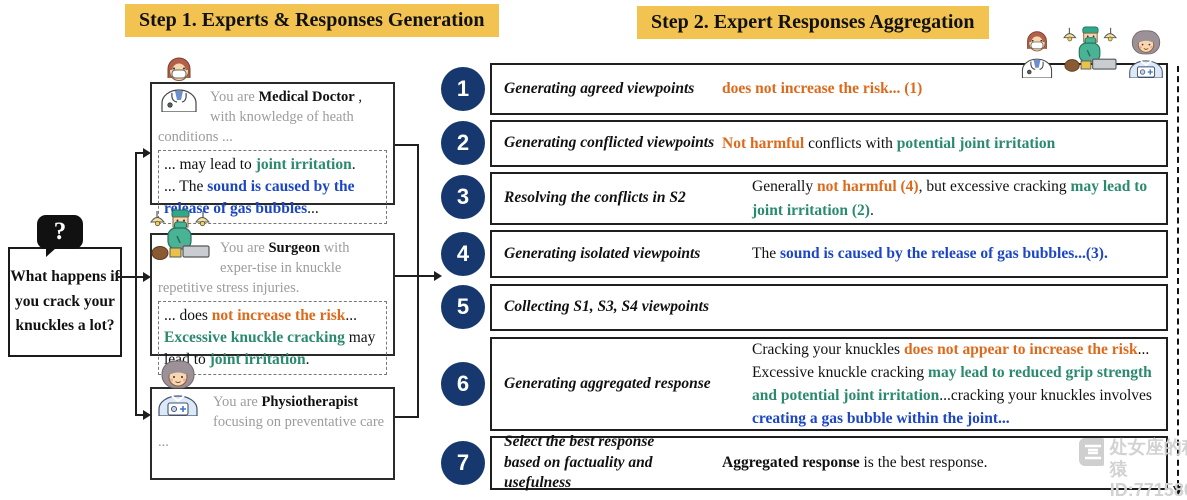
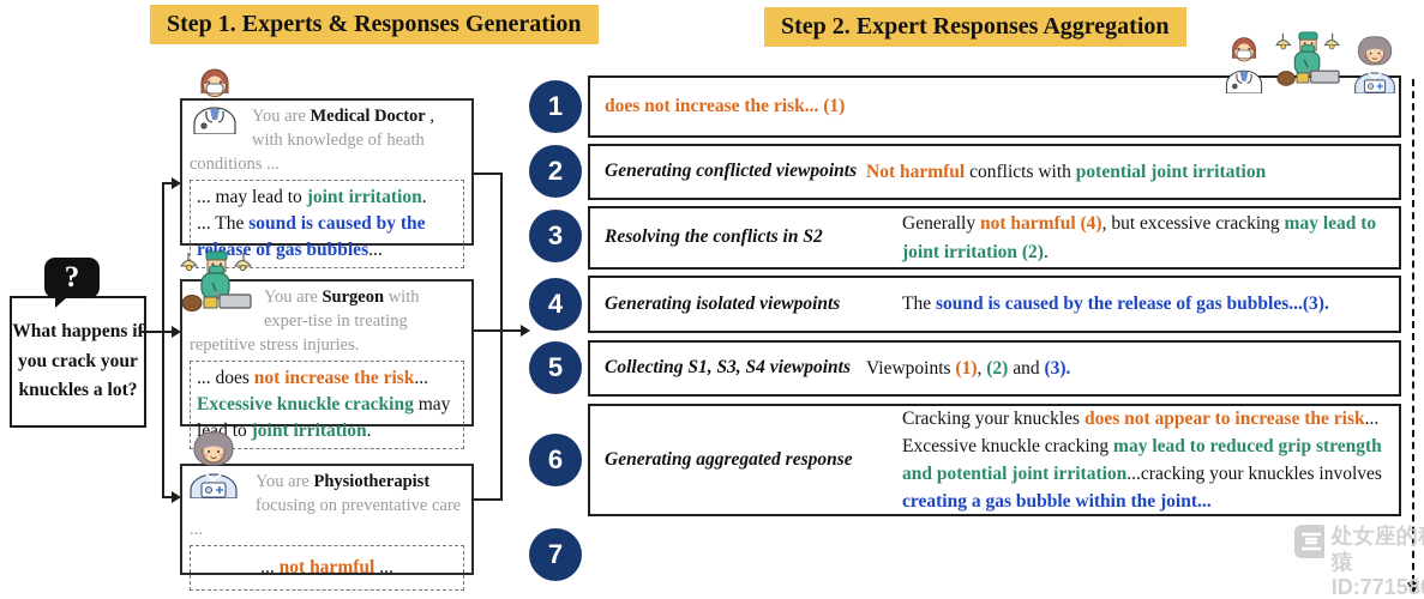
  Step 1. Experts & Responses Generation
  Step 2. Expert Responses Aggregation
  ?
  What happens i you crack your knuckles a lot?
  You are Medical Doctor , with knowledge of heath conditions ...
  ... may lead to joint irritation.
  ... The sound is caused by the release of gas bubbles...
- You are Surgeon with exper-tise in knuckle repetitive stress injuries.
+ You are Surgeon with exper-tise in treating repetitive stress injuries.
  ... does not increase the risk...
  Excessive knuckle cracking may lead to joint irritation.
  You are Physiotherapist focusing on preventative care ...
+ ... not harmful ...
  1
- Generating agreed viewpoints
  does not increase the risk... (1)
  2
  Generating conflicted viewpoints
  Not harmful conflicts with potential joint irritation
  3
  Resolving the conflicts in S2
  Generally not harmful (4), but excessive cracking may lead to joint irritation (2).
  4
  Generating isolated viewpoints
  The sound is caused by the release of gas bubbles...(3).
  5
  Collecting S1, S3, S4 viewpoints
+ Viewpoints (1), (2) and (3).
  6
  Generating aggregated response
  Cracking your knuckles does not appear to increase the risk... Excessive knuckle cracking may lead to reduced grip strength and potential joint irritation...cracking your knuckles involves creating a gas bubble within the joint...
  7
- Select the best response
- based on factuality and usefulness
- Aggregated response is the best response.
  处女座的猿
  ID:77158
